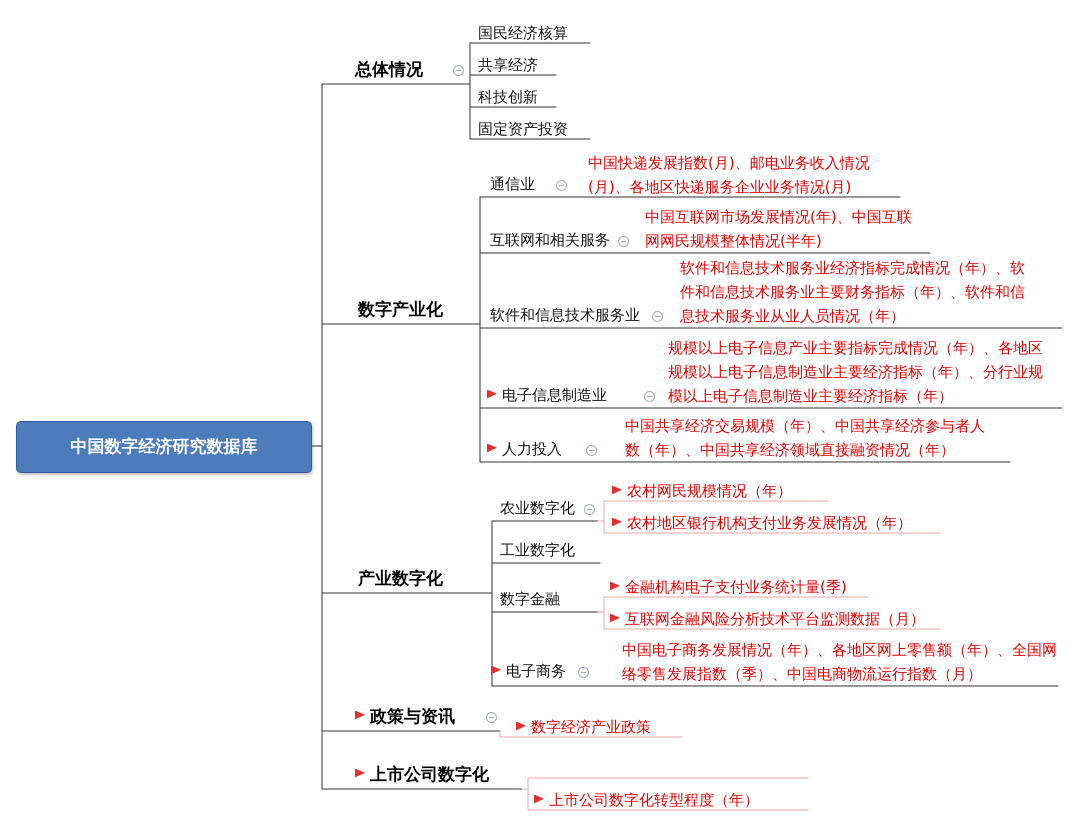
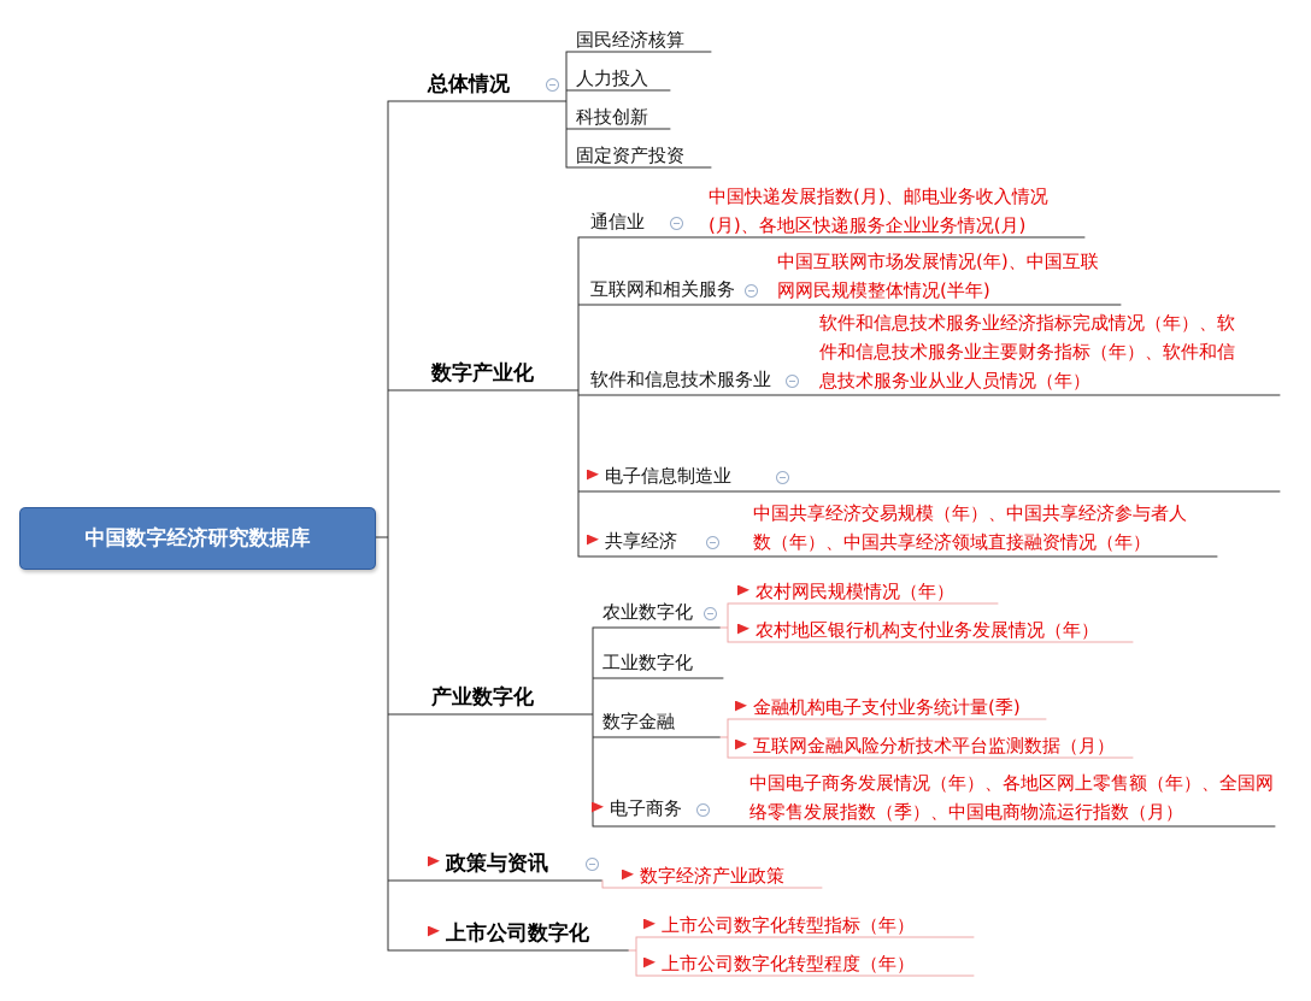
  中国数字经济研究数据库
  总体情况
  国民经济核算
- 共享经济
+ 人力投入
  科技创新
  固定资产投资
  数字产业化
  通信业
  中国快递发展指数(月)、邮电业务收入情况(月)、各地区快递服务企业业务情况(月)
  互联网和相关服务
  中国互联网市场发展情况(年)、中国互联网网民规模整体情况(半年)
  软件和信息技术服务业
  软件和信息技术服务业经济指标完成情况（年）、软件和信息技术服务业主要财务指标（年）、软件和信息技术服务业从业人员情况（年）
  电子信息制造业
- 规模以上电子信息产业主要指标完成情况（年）、各地区规模以上电子信息制造业主要经济指标（年）、分行业规模以上电子信息制造业主要经济指标（年）
- 人力投入
+ 共享经济
  中国共享经济交易规模（年）、中国共享经济参与者人数（年）、中国共享经济领域直接融资情况（年）
  产业数字化
  农业数字化
  农村网民规模情况（年）
  农村地区银行机构支付业务发展情况（年）
  工业数字化
  数字金融
  金融机构电子支付业务统计量(季)
  互联网金融风险分析技术平台监测数据（月）
  电子商务
  中国电子商务发展情况（年）、各地区网上零售额（年）、全国网络零售发展指数（季）、中国电商物流运行指数（月）
  政策与资讯
  数字经济产业政策
  上市公司数字化
+ 上市公司数字化转型指标（年）
  上市公司数字化转型程度（年）
